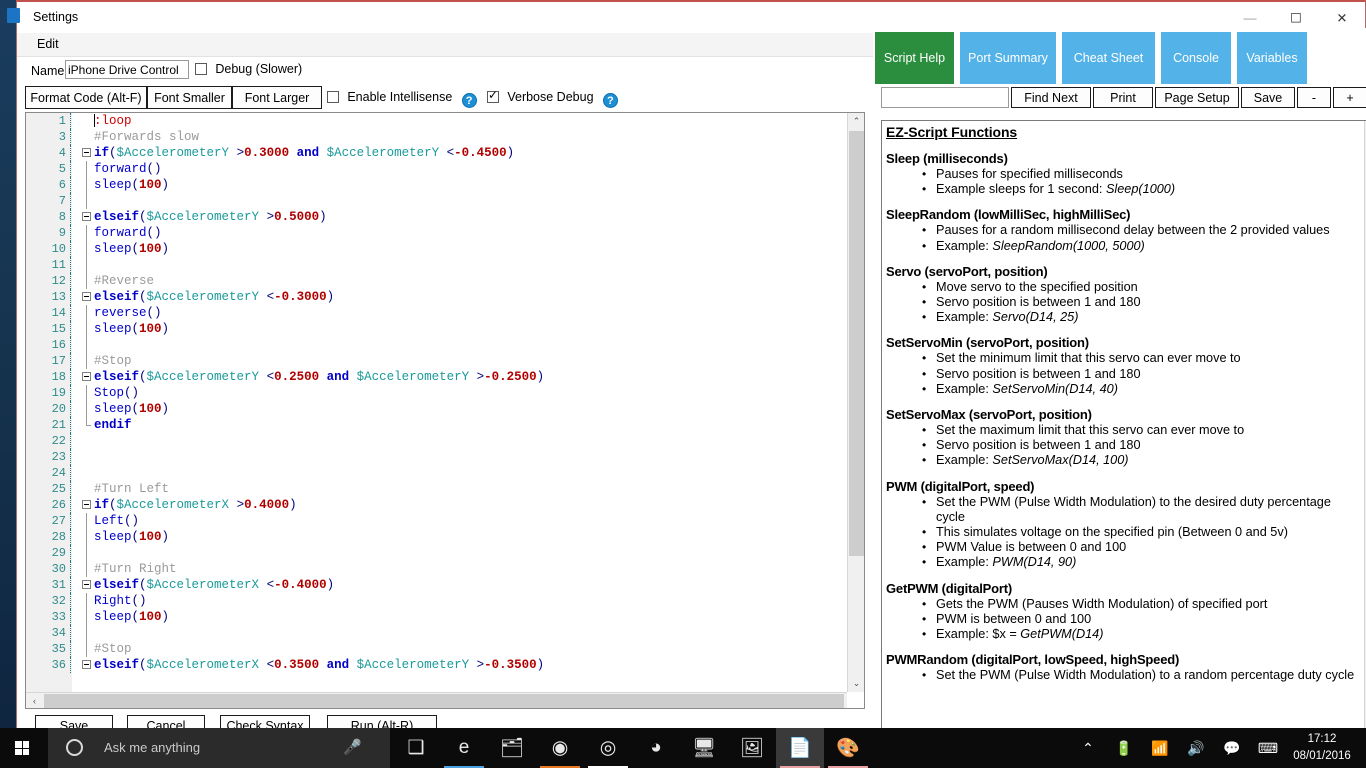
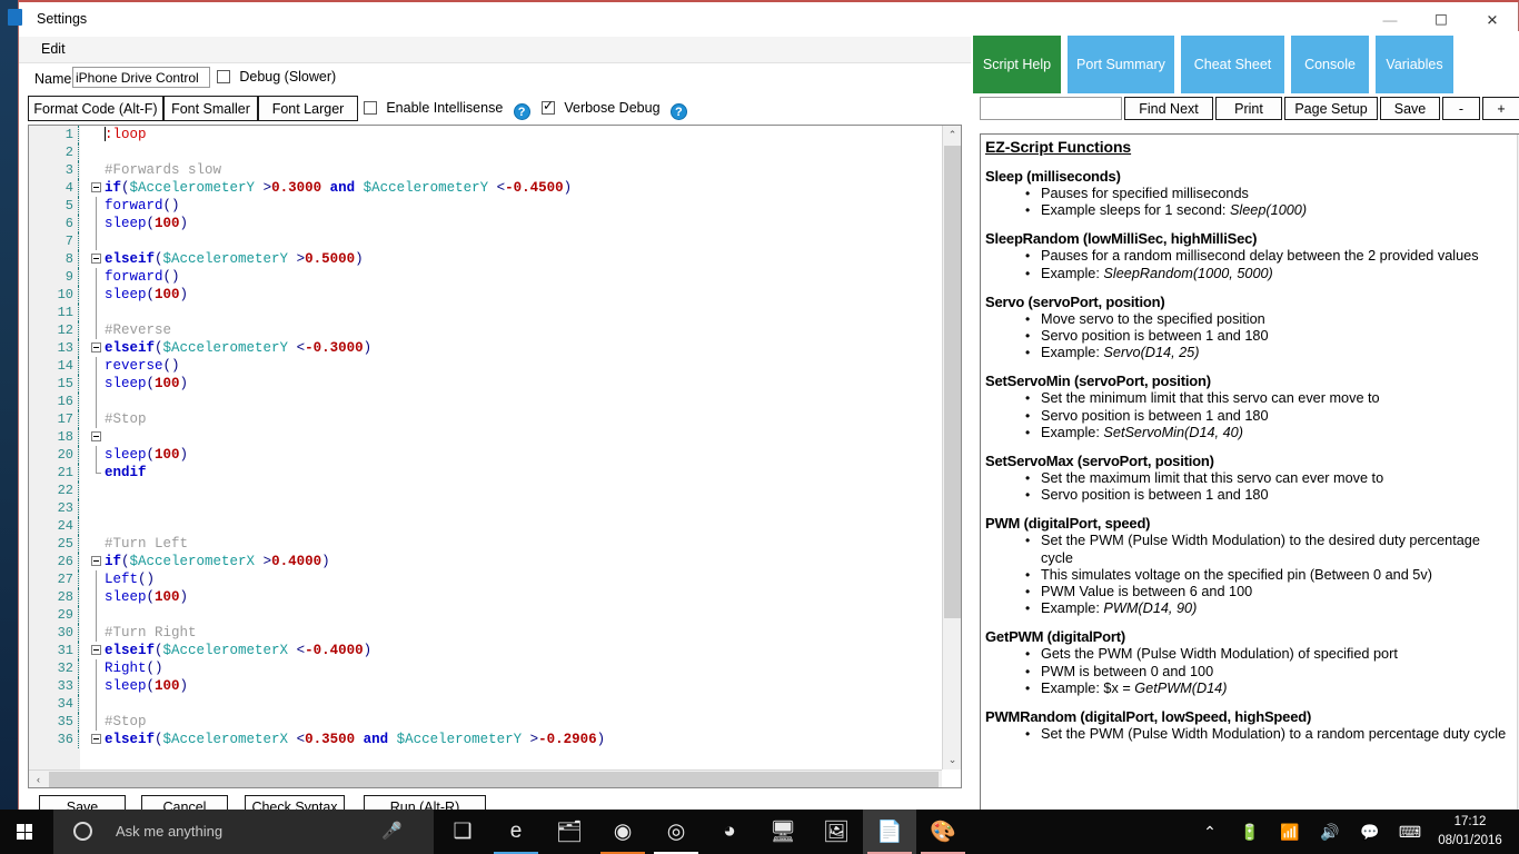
  Settings
  —
  ☐
  ✕
  Edit
  Name
  iPhone Drive Control
  Debug (Slower)
  Format Code (Alt-F)
  Font Smaller
  Font Larger
  Enable Intellisense ?
  Verbose Debug ?
  1
  :loop
+ 2
  3
  #Forwards slow
  4
  if($AccelerometerY >0.3000 and $AccelerometerY <-0.4500)
  5
  forward()
  6
  sleep(100)
  7
  8
  elseif($AccelerometerY >0.5000)
  9
  forward()
  10
  sleep(100)
  11
  12
  #Reverse
  13
  elseif($AccelerometerY <-0.3000)
  14
  reverse()
  15
  sleep(100)
  16
  17
  #Stop
  18
- elseif($AccelerometerY <0.2500 and $AccelerometerY >-0.2500)
- 19
- Stop()
  20
  sleep(100)
  21
  endif
  22
  23
  24
  25
  #Turn Left
  26
  if($AccelerometerX >0.4000)
  27
  Left()
  28
  sleep(100)
  29
  30
  #Turn Right
  31
  elseif($AccelerometerX <-0.4000)
  32
  Right()
  33
  sleep(100)
  34
  35
  #Stop
  36
- elseif($AccelerometerX <0.3500 and $AccelerometerY >-0.3500)
+ elseif($AccelerometerX <0.3500 and $AccelerometerY >-0.2906)
  ⌃
  ⌄
  ‹
  Save
  Cancel
  Check Syntax
  Run (Alt-R)
  Script Help
  Port Summary
  Cheat Sheet
  Console
  Variables
  Find Next
  Print
  Page Setup
  Save
  -
  +
  EZ-Script Functions
  Sleep (milliseconds)
  Pauses for specified milliseconds
  Example sleeps for 1 second: Sleep(1000)
  SleepRandom (lowMilliSec, highMilliSec)
  Pauses for a random millisecond delay between the 2 provided values
  Example: SleepRandom(1000, 5000)
  Servo (servoPort, position)
  Move servo to the specified position
  Servo position is between 1 and 180
  Example: Servo(D14, 25)
  SetServoMin (servoPort, position)
  Set the minimum limit that this servo can ever move to
  Servo position is between 1 and 180
  Example: SetServoMin(D14, 40)
  SetServoMax (servoPort, position)
  Set the maximum limit that this servo can ever move to
  Servo position is between 1 and 180
- Example: SetServoMax(D14, 100)
  PWM (digitalPort, speed)
  Set the PWM (Pulse Width Modulation) to the desired duty percentage cycle
  This simulates voltage on the specified pin (Between 0 and 5v)
- PWM Value is between 0 and 100
+ PWM Value is between 6 and 100
  Example: PWM(D14, 90)
  GetPWM (digitalPort)
- Gets the PWM (Pauses Width Modulation) of specified port
+ Gets the PWM (Pulse Width Modulation) of specified port
  PWM is between 0 and 100
  Example: $x = GetPWM(D14)
  PWMRandom (digitalPort, lowSpeed, highSpeed)
  Set the PWM (Pulse Width Modulation) to a random percentage duty cycle
  Ask me anything
  🎤
  ❑
  e
  🗂
  ◉
  ◎
  ◕
  🖥
  🖼
  📄
  🎨
  ⌃
  🔋
  📶
  🔊
  💬
  ⌨
  17:12
  08/01/2016
